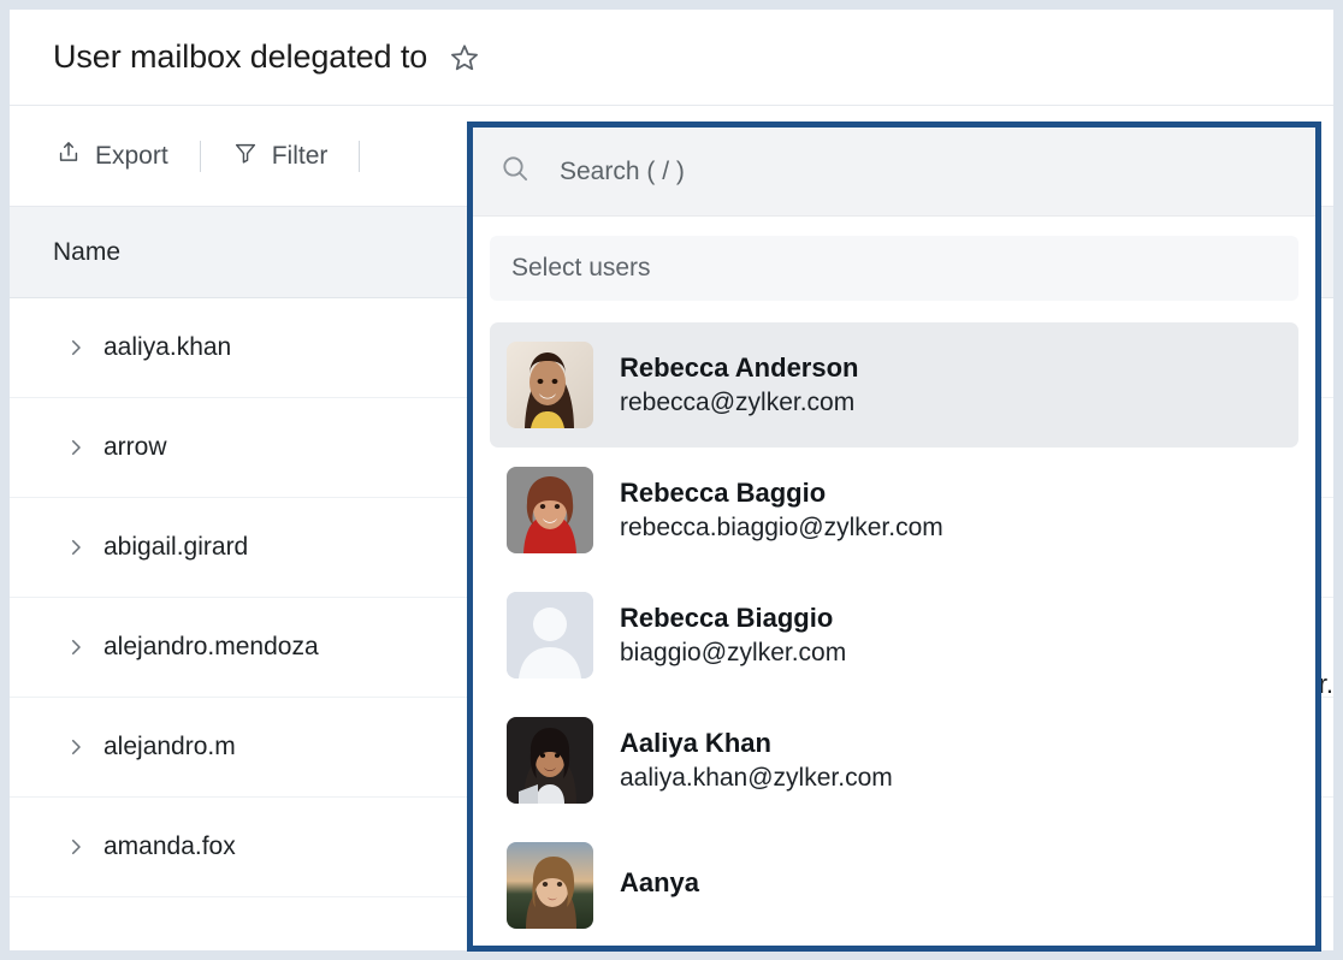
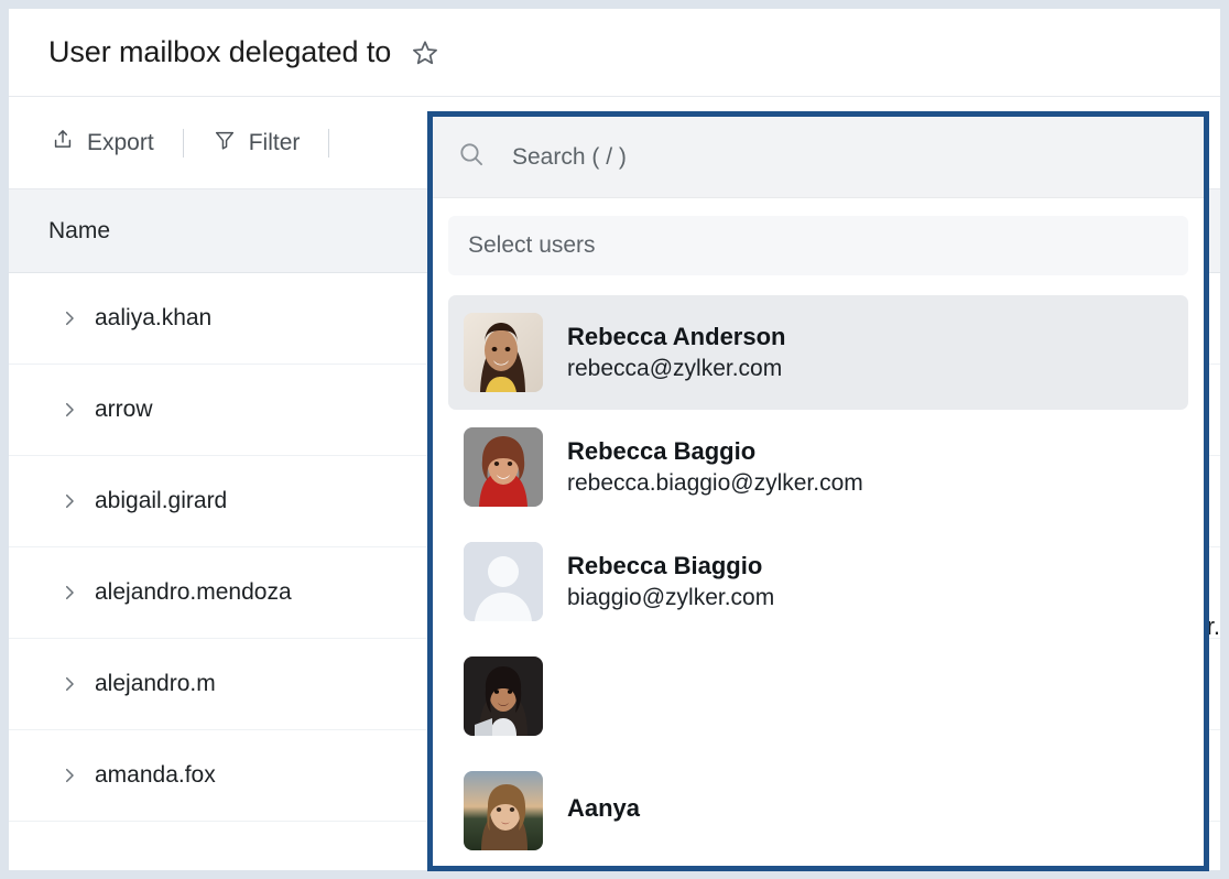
  User mailbox delegated to
  Export
  Filter
  Name
  aaliya.khan
  arrow
  abigail.girard
  alejandro.mendoza
  alejandro.m
  amanda.fox
  r.
  Search ( / )
  Select users
  Rebecca Anderson
  rebecca@zylker.com
  Rebecca Baggio
  rebecca.biaggio@zylker.com
  Rebecca Biaggio
  biaggio@zylker.com
- Aaliya Khan
- aaliya.khan@zylker.com
  Aanya
